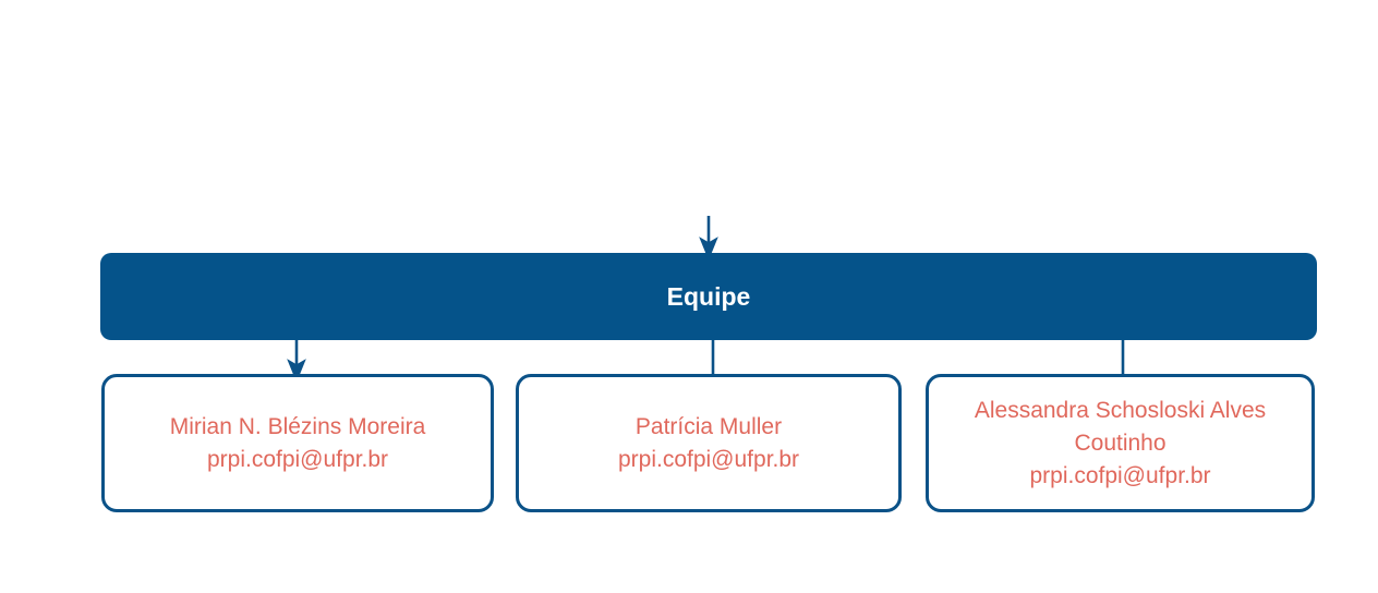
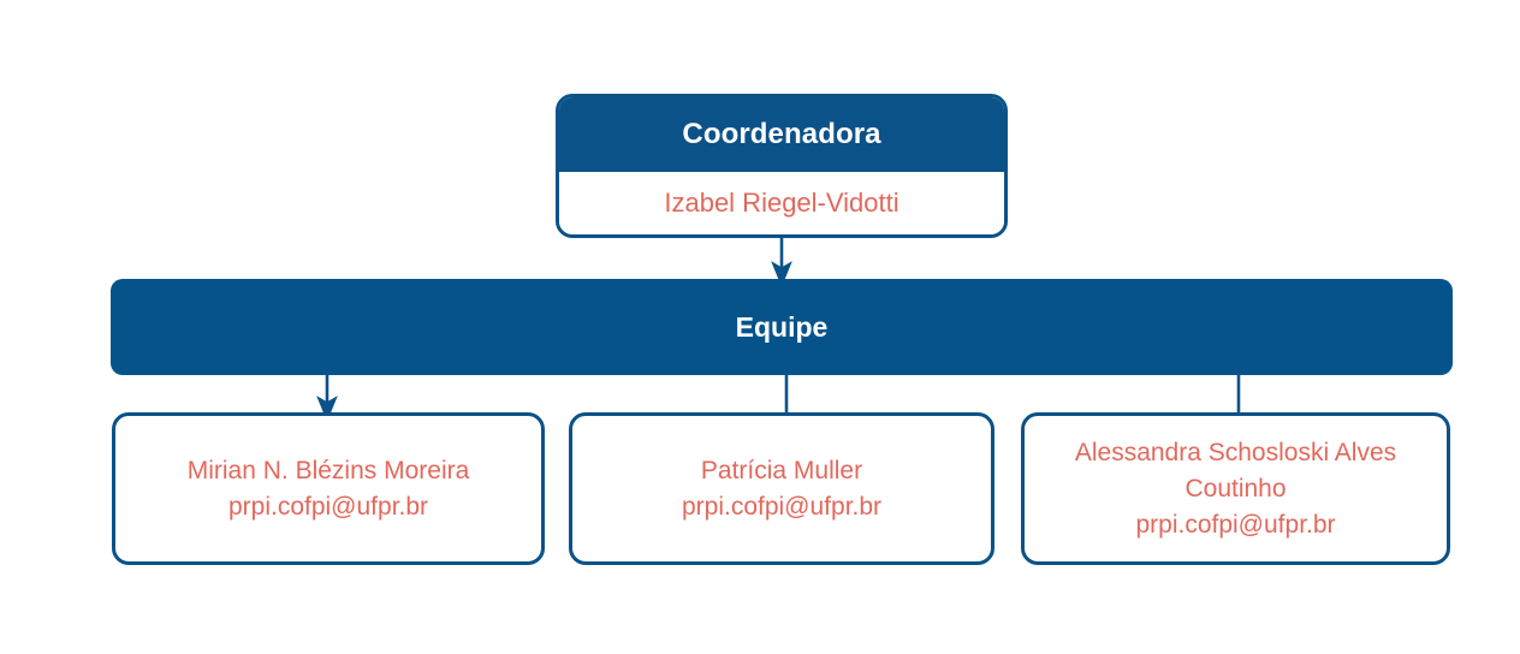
+ Coordenadora
+ Izabel Riegel-Vidotti
  Equipe
  Mirian N. Blézins Moreira
  prpi.cofpi@ufpr.br
  Patrícia Muller
  prpi.cofpi@ufpr.br
  Alessandra Schosloski Alves Coutinho
  prpi.cofpi@ufpr.br
